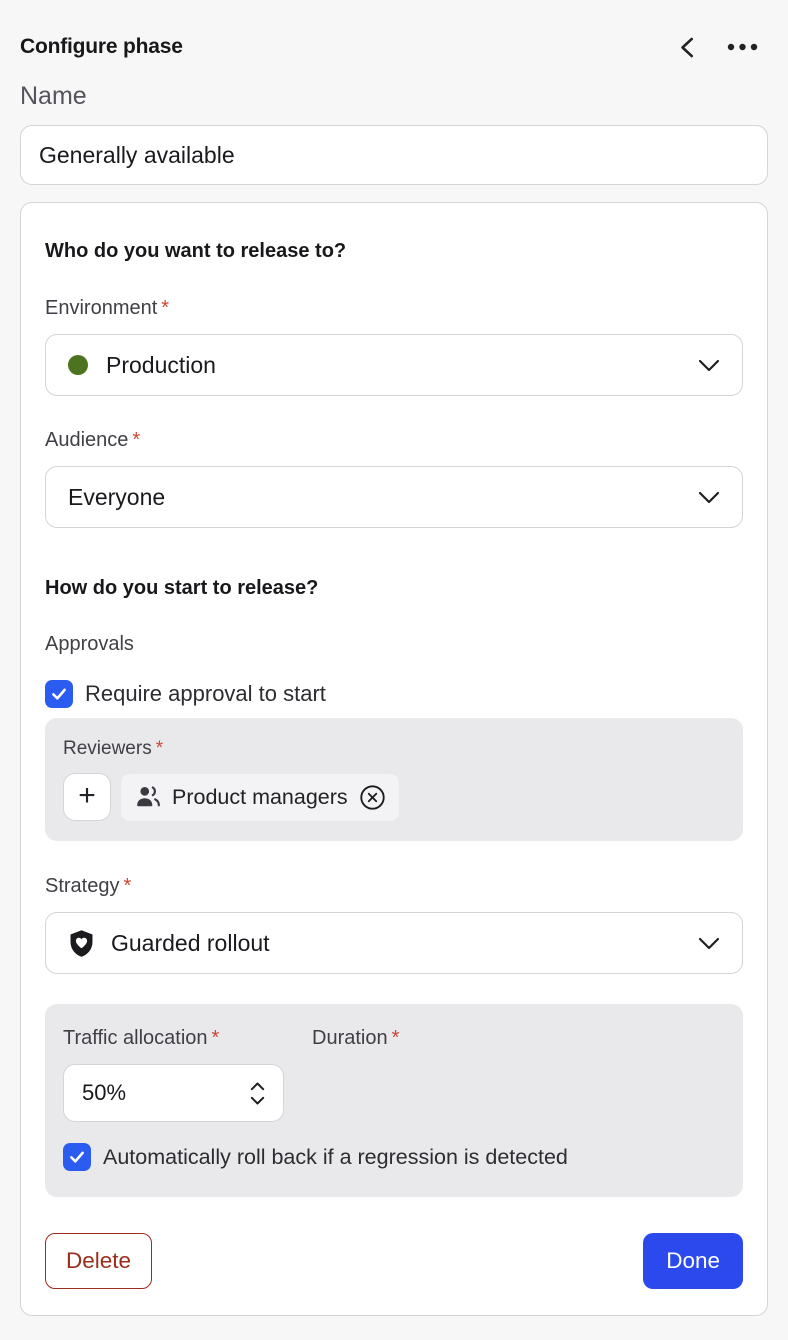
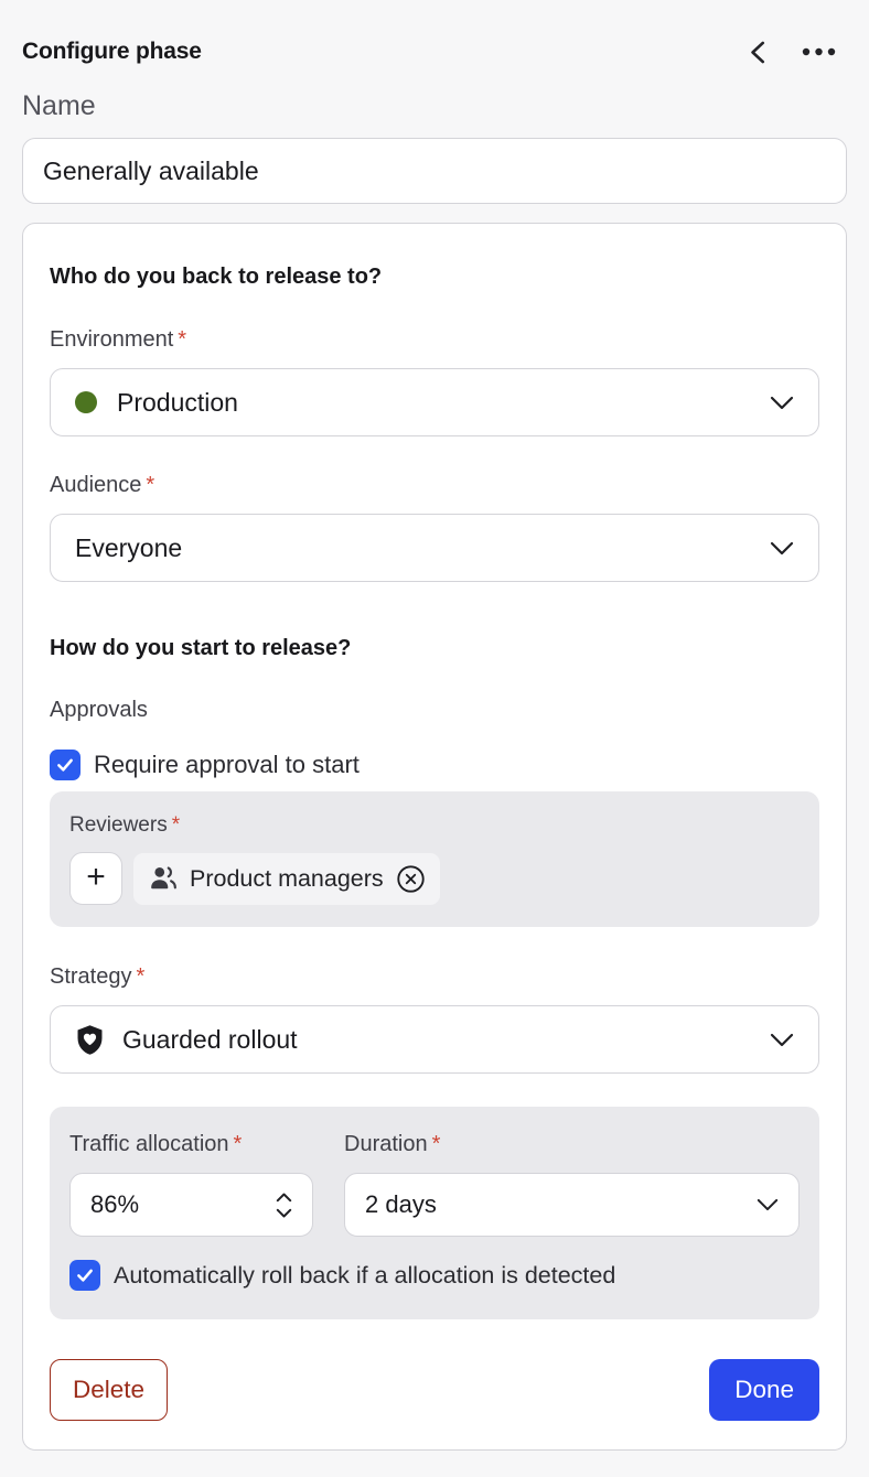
  Configure phase
  Name
  Generally available
- Who do you want to release to?
+ Who do you back to release to?
  Environment *
  Production
  Audience *
  Everyone
  How do you start to release?
  Approvals
  Require approval to start
  Reviewers *
  +
  Product managers
  Strategy *
  Guarded rollout
  Traffic allocation *
- 50%
+ 86%
  Duration *
+ 2 days
- Automatically roll back if a regression is detected
+ Automatically roll back if a allocation is detected
  Delete
  Done
